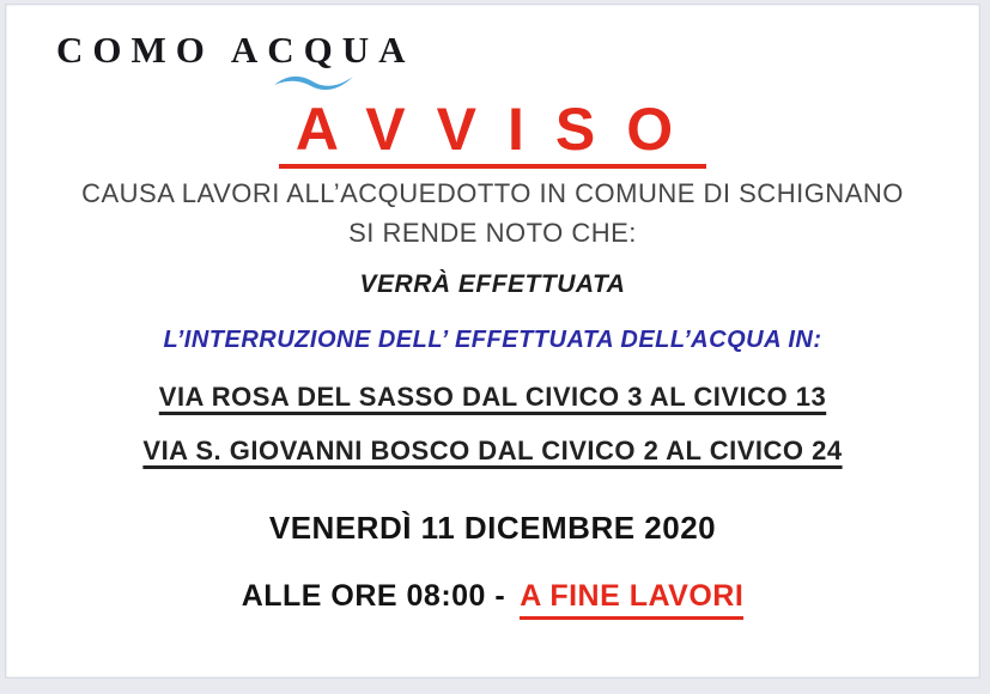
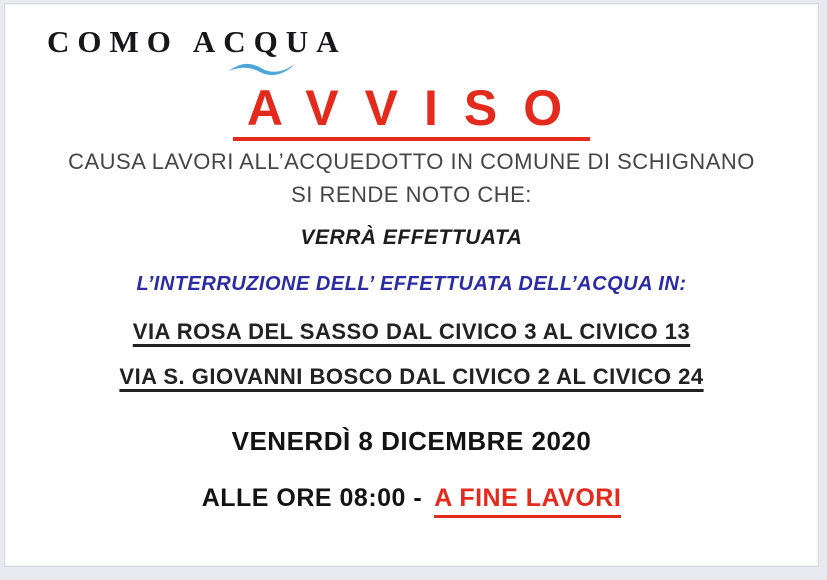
  COMO ACQUA
  AVVISO
  CAUSA LAVORI ALL’ACQUEDOTTO IN COMUNE DI SCHIGNANO
  SI RENDE NOTO CHE:
  VERRÀ EFFETTUATA
  L’INTERRUZIONE DELL’ EFFETTUATA DELL’ACQUA IN:
  VIA ROSA DEL SASSO DAL CIVICO 3 AL CIVICO 13
  VIA S. GIOVANNI BOSCO DAL CIVICO 2 AL CIVICO 24
- VENERDÌ 11 DICEMBRE 2020
+ VENERDÌ 8 DICEMBRE 2020
  ALLE ORE 08:00 - A FINE LAVORI
